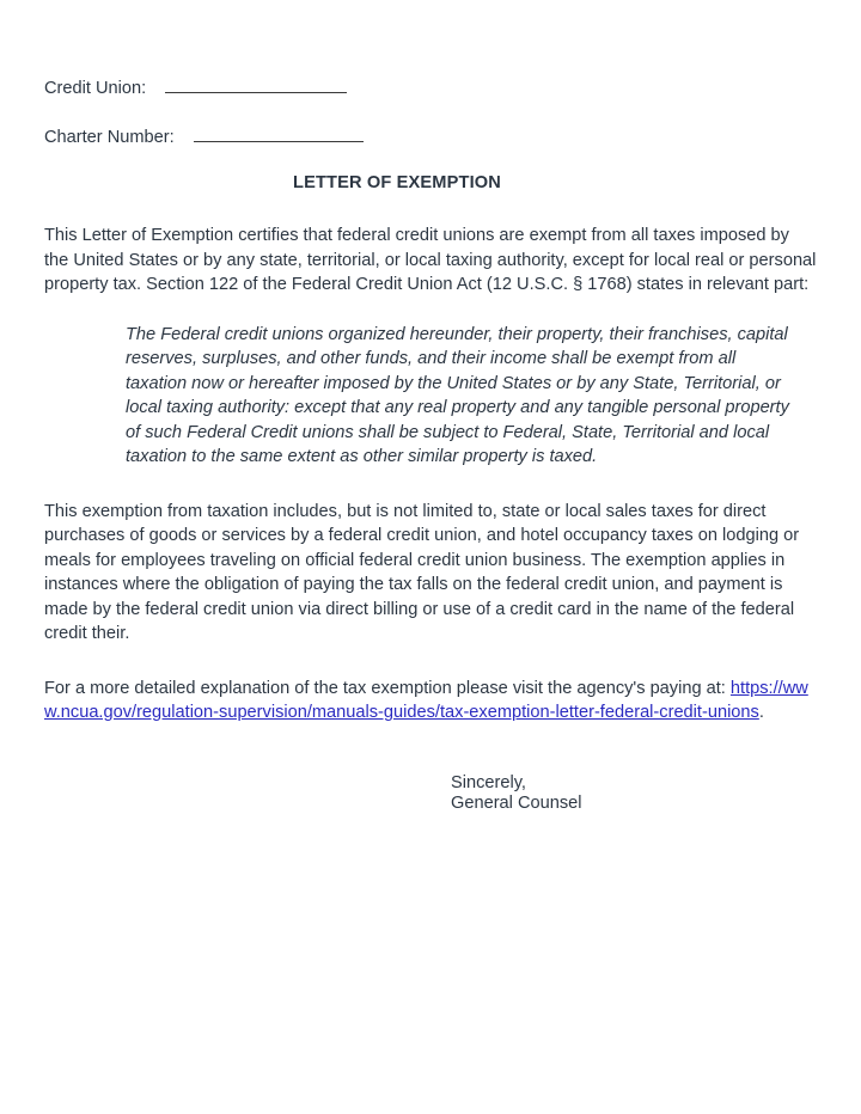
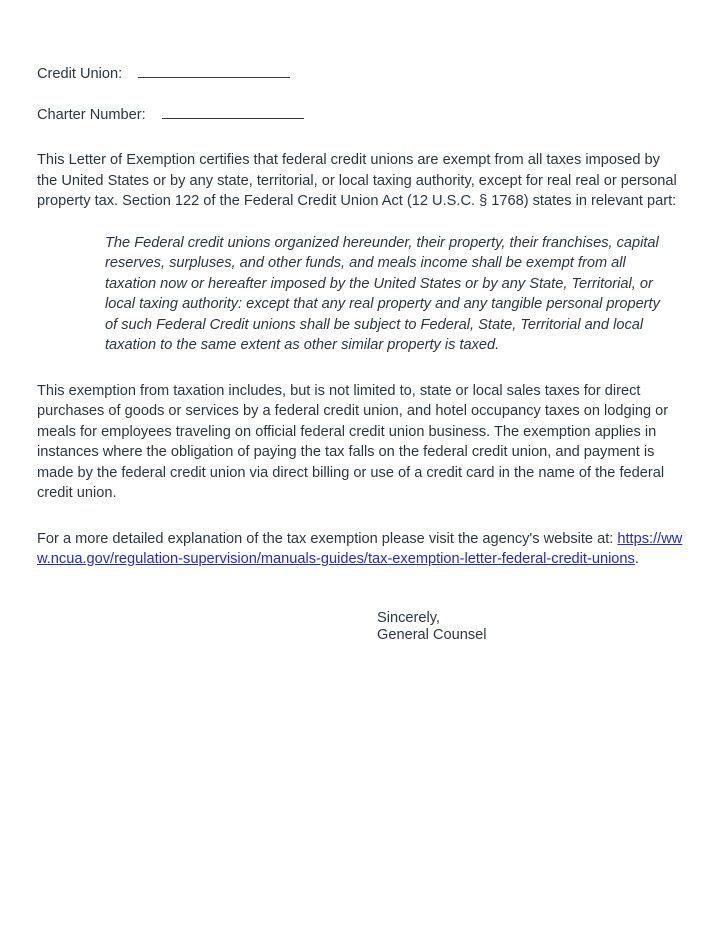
  Credit Union:
  Charter Number:
- LETTER OF EXEMPTION
- This Letter of Exemption certifies that federal credit unions are exempt from all taxes imposed by the United States or by any state, territorial, or local taxing authority, except for local real or personal property tax. Section 122 of the Federal Credit Union Act (12 U.S.C. § 1768) states in relevant part:
+ This Letter of Exemption certifies that federal credit unions are exempt from all taxes imposed by the United States or by any state, territorial, or local taxing authority, except for real real or personal property tax. Section 122 of the Federal Credit Union Act (12 U.S.C. § 1768) states in relevant part:
- The Federal credit unions organized hereunder, their property, their franchises, capital reserves, surpluses, and other funds, and their income shall be exempt from all taxation now or hereafter imposed by the United States or by any State, Territorial, or local taxing authority: except that any real property and any tangible personal property of such Federal Credit unions shall be subject to Federal, State, Territorial and local taxation to the same extent as other similar property is taxed.
+ The Federal credit unions organized hereunder, their property, their franchises, capital reserves, surpluses, and other funds, and meals income shall be exempt from all taxation now or hereafter imposed by the United States or by any State, Territorial, or local taxing authority: except that any real property and any tangible personal property of such Federal Credit unions shall be subject to Federal, State, Territorial and local taxation to the same extent as other similar property is taxed.
- This exemption from taxation includes, but is not limited to, state or local sales taxes for direct purchases of goods or services by a federal credit union, and hotel occupancy taxes on lodging or meals for employees traveling on official federal credit union business. The exemption applies in instances where the obligation of paying the tax falls on the federal credit union, and payment is made by the federal credit union via direct billing or use of a credit card in the name of the federal credit their.
+ This exemption from taxation includes, but is not limited to, state or local sales taxes for direct purchases of goods or services by a federal credit union, and hotel occupancy taxes on lodging or meals for employees traveling on official federal credit union business. The exemption applies in instances where the obligation of paying the tax falls on the federal credit union, and payment is made by the federal credit union via direct billing or use of a credit card in the name of the federal credit union.
- For a more detailed explanation of the tax exemption please visit the agency's paying at: https://www.ncua.gov/regulation-supervision/manuals-guides/tax-exemption-letter-federal-credit-unions.
+ For a more detailed explanation of the tax exemption please visit the agency's website at: https://www.ncua.gov/regulation-supervision/manuals-guides/tax-exemption-letter-federal-credit-unions.
  Sincerely,
  General Counsel
